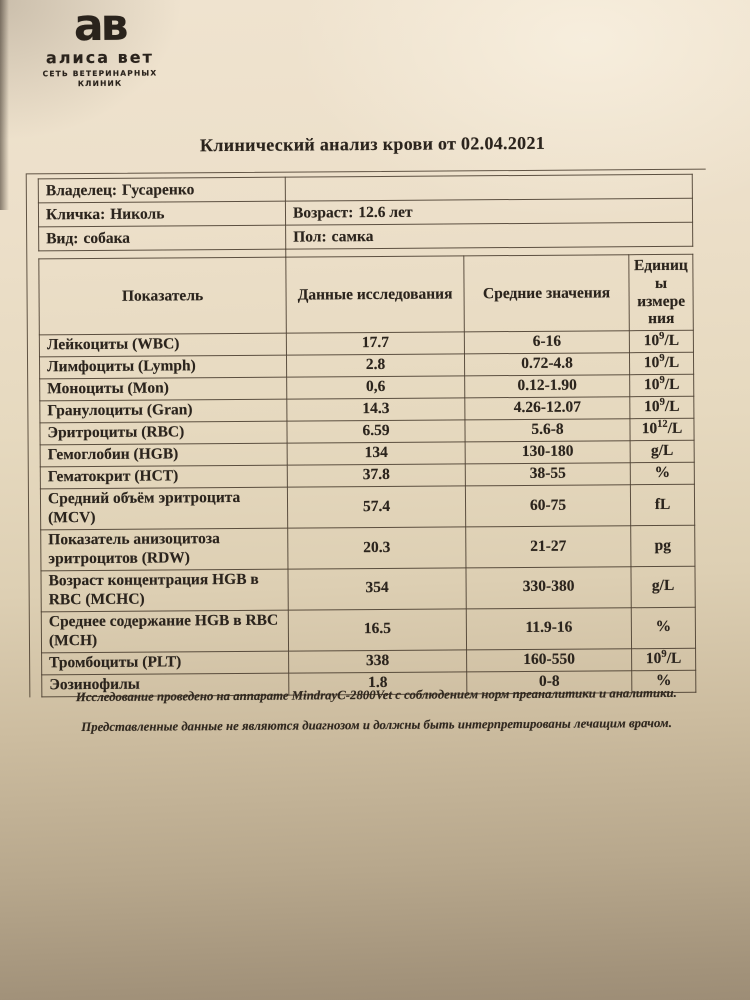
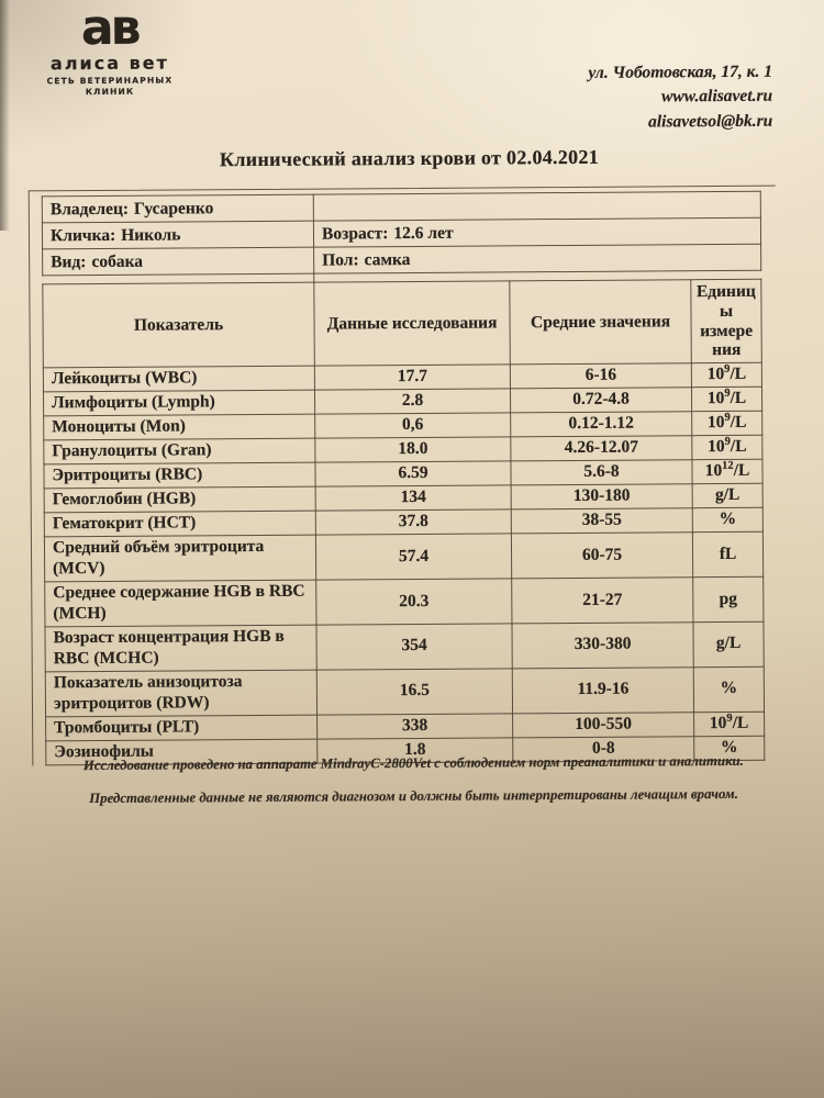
  ав
  алиса вет
  СЕТЬ ВЕТЕРИНАРНЫХ КЛИНИК
+ ул. Чоботовская, 17, к. 1
+ www.alisavet.ru
+ alisavetsol@bk.ru
  Клинический анализ крови от 02.04.2021
  Владелец: Гусаренко
  Кличка: Николь	Возраст: 12.6 лет
  Вид: собака	Пол: самка
  Показатель	Данные исследования	Средние значения	Единицы измерения
  Лейкоциты (WBC)	17.7	6-16	109/L
  Лимфоциты (Lymph)	2.8	0.72-4.8	109/L
- Моноциты (Mon)	0,6	0.12-1.90	109/L
+ Моноциты (Mon)	0,6	0.12-1.12	109/L
- Гранулоциты (Gran)	14.3	4.26-12.07	109/L
+ Гранулоциты (Gran)	18.0	4.26-12.07	109/L
  Эритроциты (RBC)	6.59	5.6-8	1012/L
  Гемоглобин (HGB)	134	130-180	g/L
  Гематокрит (HCT)	37.8	38-55	%
  Средний объём эритроцита (MCV)	57.4	60-75	fL
- Показатель анизоцитоза эритроцитов (RDW)	20.3	21-27	pg
+ Среднее содержание HGB в RBC (MCH)	20.3	21-27	pg
  Возраст концентрация HGB в RBC (MCHC)	354	330-380	g/L
- Среднее содержание HGB в RBC (MCH)	16.5	11.9-16	%
+ Показатель анизоцитоза эритроцитов (RDW)	16.5	11.9-16	%
- Тромбоциты (PLT)	338	160-550	109/L
+ Тромбоциты (PLT)	338	100-550	109/L
  Эозинофилы	1.8	0-8	%
  Исследование проведено на аппарате MindrayC-2800Vet с соблюдением норм преаналитики и аналитики.
  Представленные данные не являются диагнозом и должны быть интерпретированы лечащим врачом.
